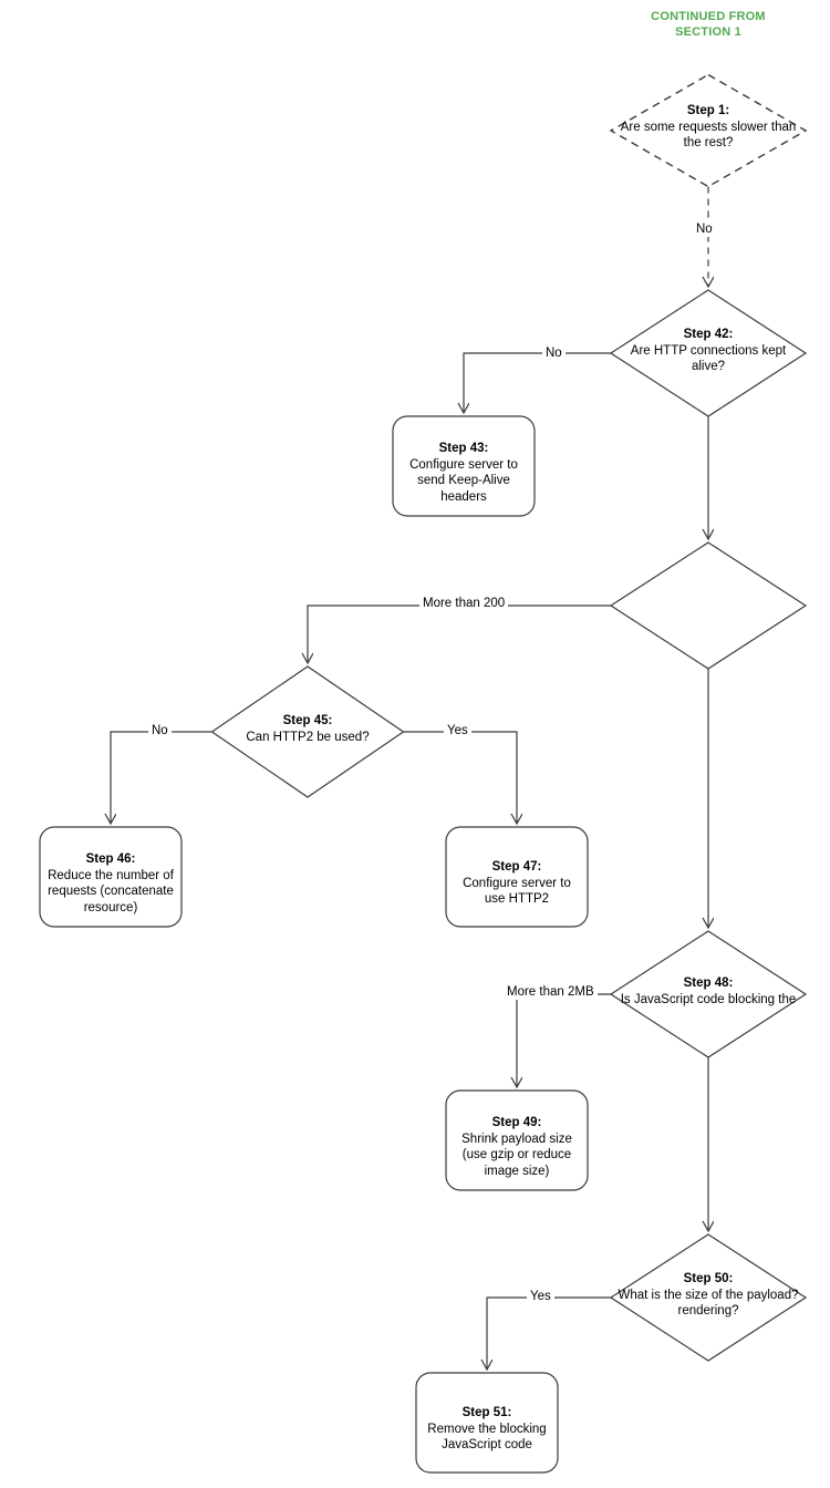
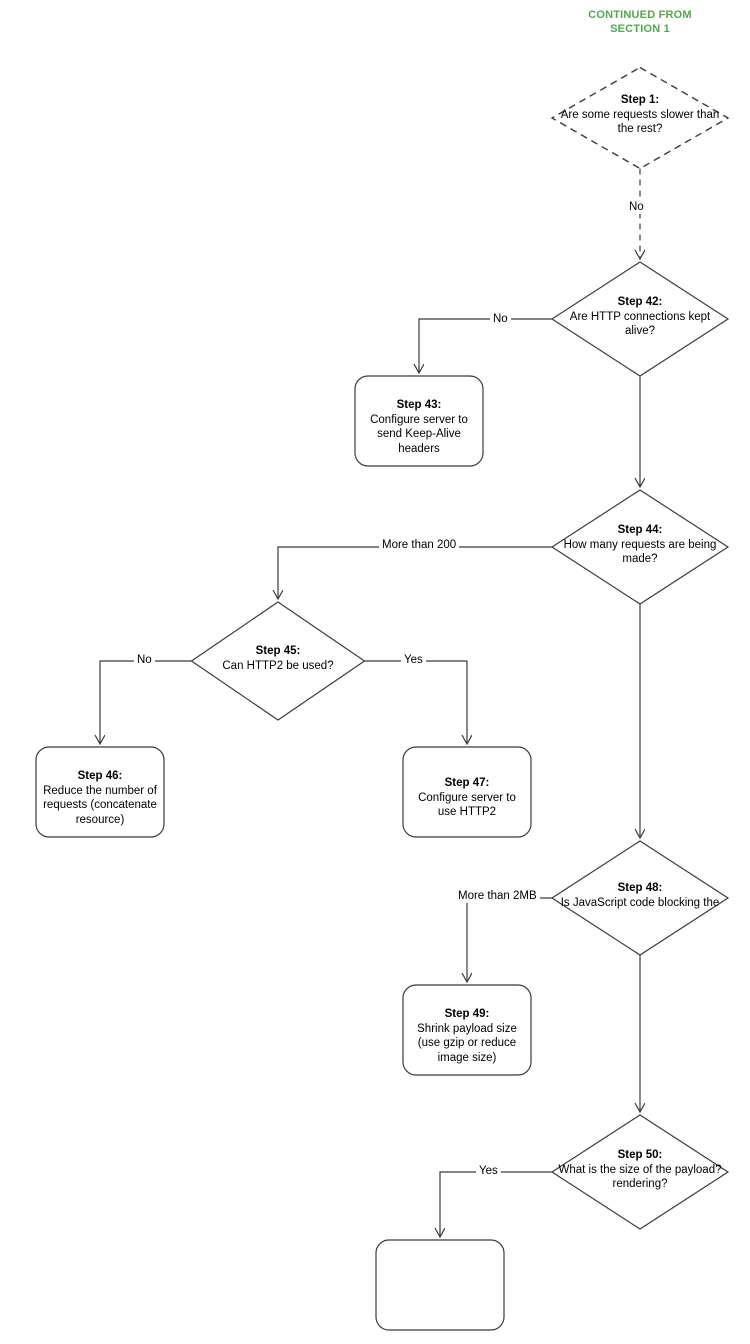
  CONTINUED FROM
  SECTION 1
  Step 1:
  Are some requests slower than
  the rest?
  Step 42:
  Are HTTP connections kept
  alive?
  Step 43:
  Configure server to
  send Keep-Alive
  headers
+ Step 44:
+ How many requests are being
+ made?
  Step 45:
  Can HTTP2 be used?
  Step 46:
  Reduce the number of
  requests (concatenate
  resource)
  Step 47:
  Configure server to
  use HTTP2
  Step 48:
  Is JavaScript code blocking the
  Step 49:
  Shrink payload size
  (use gzip or reduce
  image size)
  Step 50:
  What is the size of the payload?
  rendering?
- Step 51:
- Remove the blocking
- JavaScript code
  No
  No
  More than 200
  No
  Yes
  More than 2MB
  Yes
